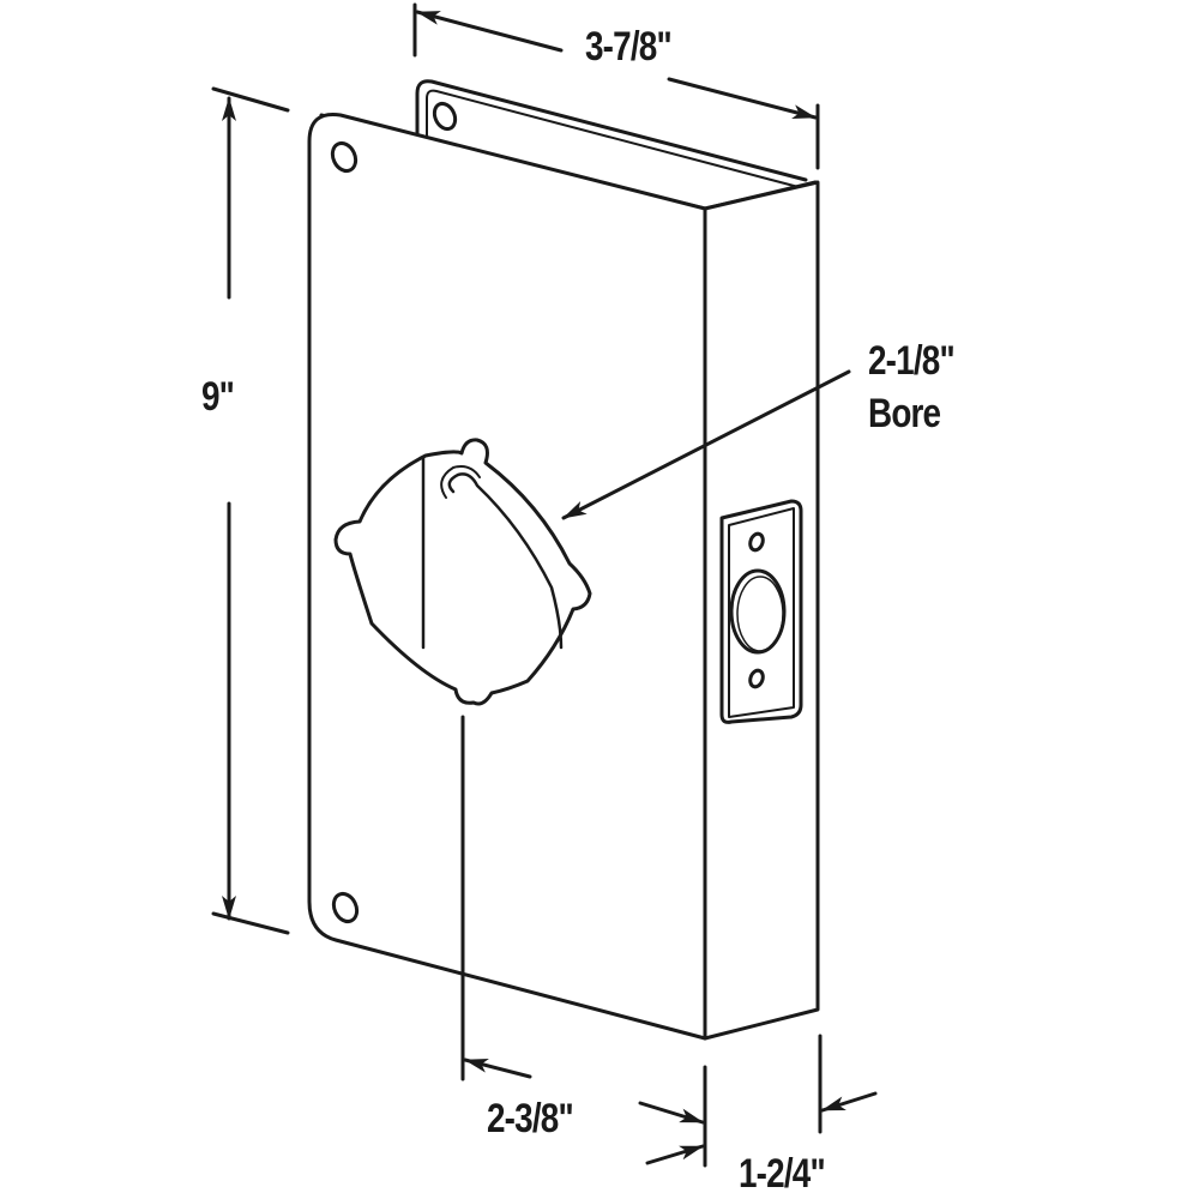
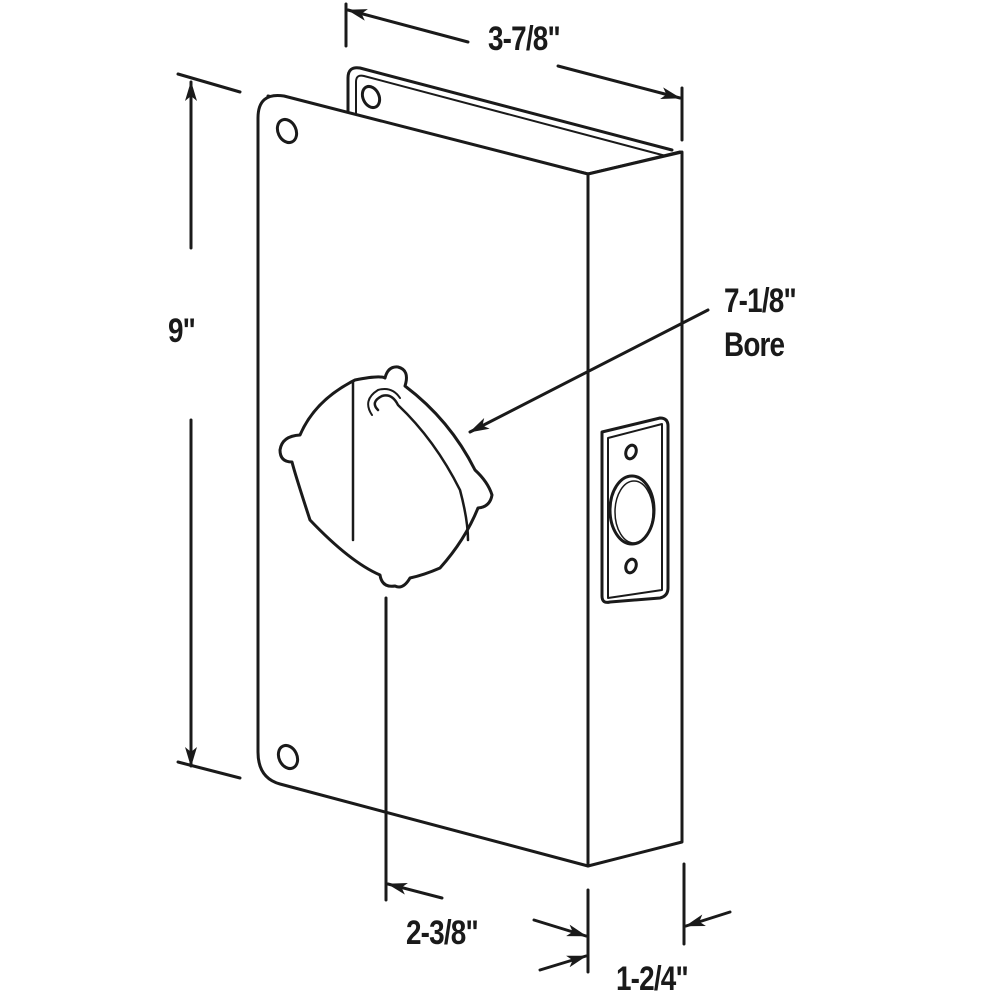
  3-7/8"
  9"
- 2-1/8"
+ 7-1/8"
  Bore
  2-3/8"
  1-2/4"
